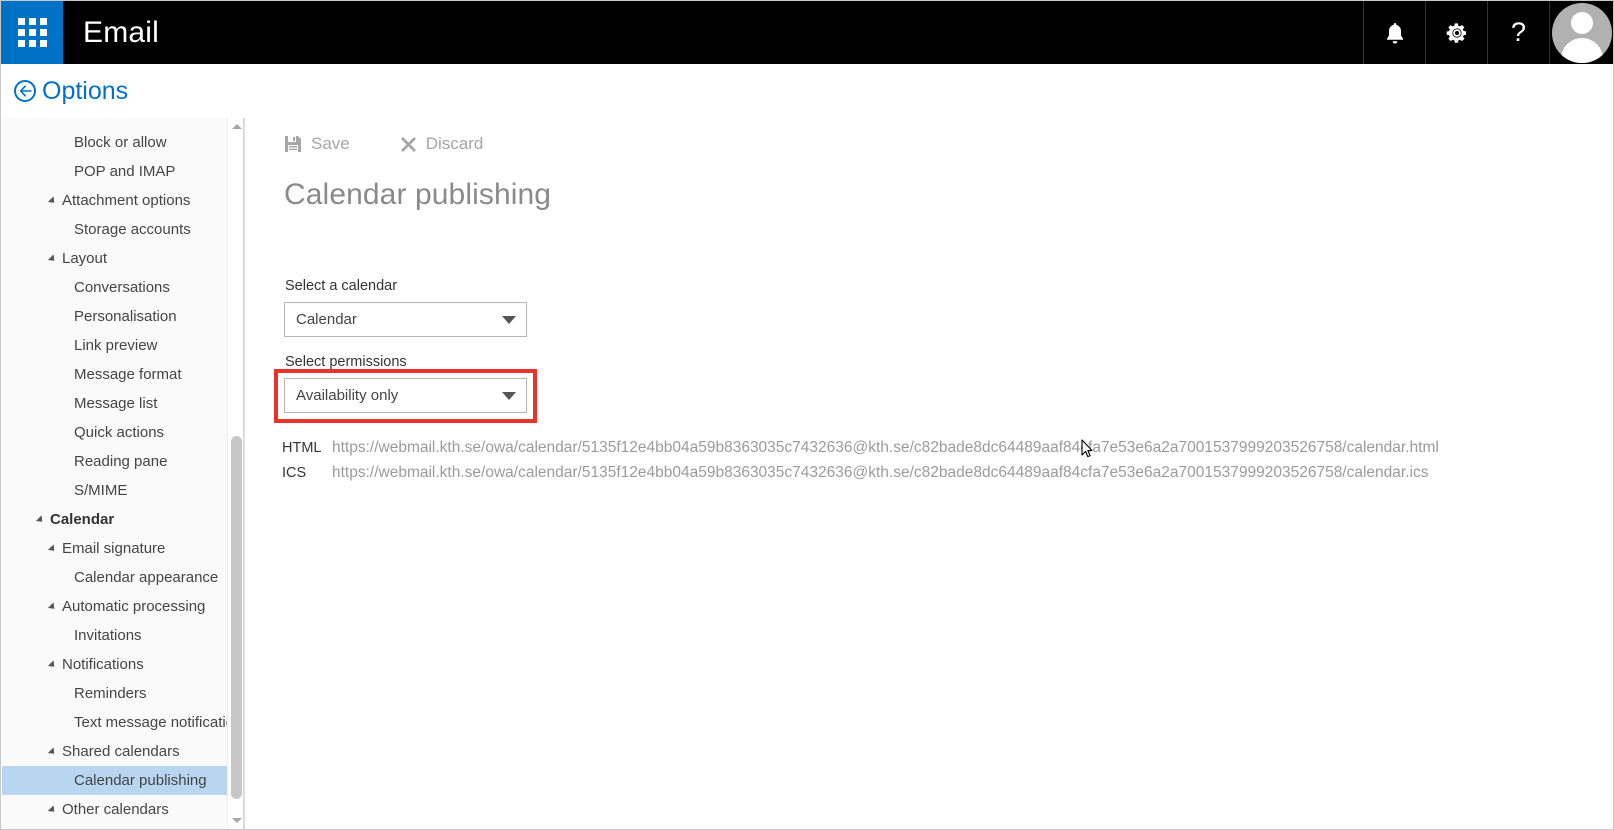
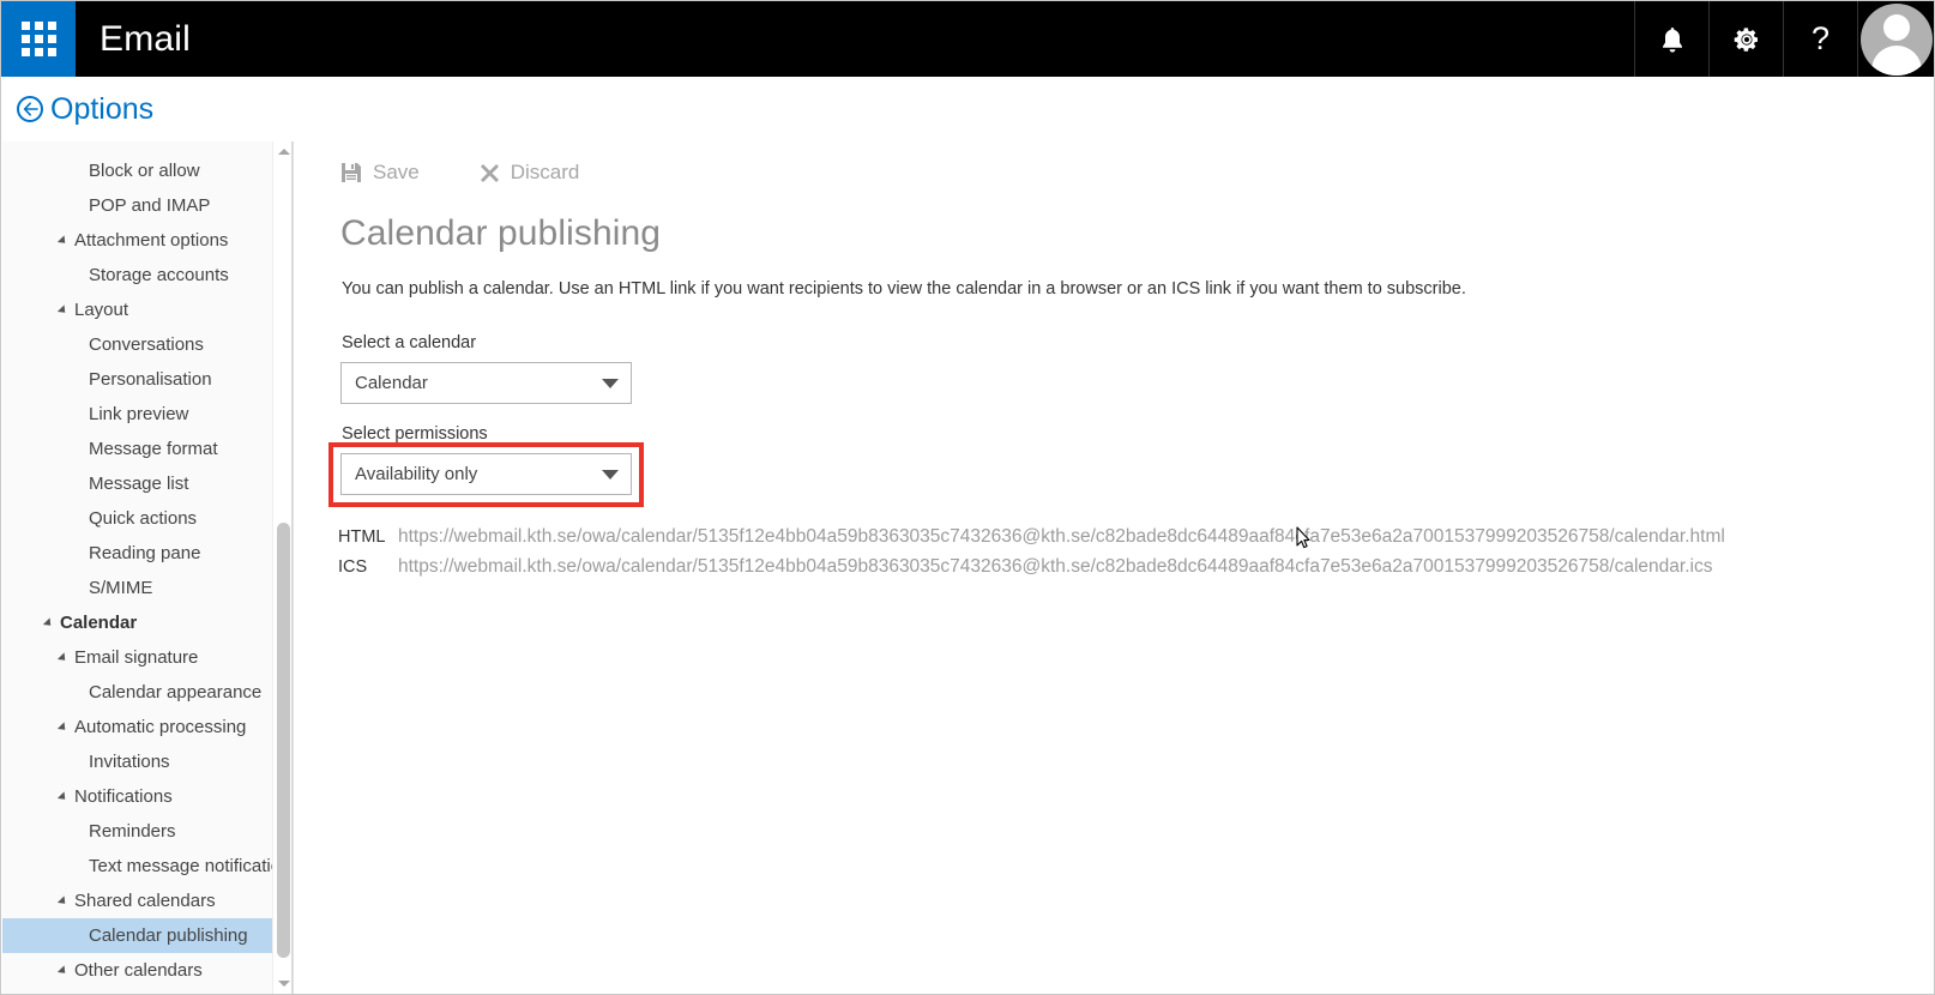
  Email
  ?
  Options
  Block or allow
  POP and IMAP
  Attachment options
  Storage accounts
  Layout
  Conversations
  Personalisation
  Link preview
  Message format
  Message list
  Quick actions
  Reading pane
  S/MIME
  Calendar
  Email signature
  Calendar appearance
  Automatic processing
  Invitations
  Notifications
  Reminders
  Text message notificati
  Shared calendars
  Calendar publishing
  Other calendars
  Save
  Discard
  Calendar publishing
+ You can publish a calendar. Use an HTML link if you want recipients to view the calendar in a browser or an ICS link if you want them to subscribe.
  Select a calendar
  Calendar
  Select permissions
  Availability only
  HTML
  https://webmail.kth.se/owa/calendar/5135f12e4bb04a59b8363035c7432636@kth.se/c82bade8dc64489aaf84fa7e53e6a2a7001537999203526758/calendar.html
  ICS
  https://webmail.kth.se/owa/calendar/5135f12e4bb04a59b8363035c7432636@kth.se/c82bade8dc64489aaf84cfa7e53e6a2a7001537999203526758/calendar.ics
